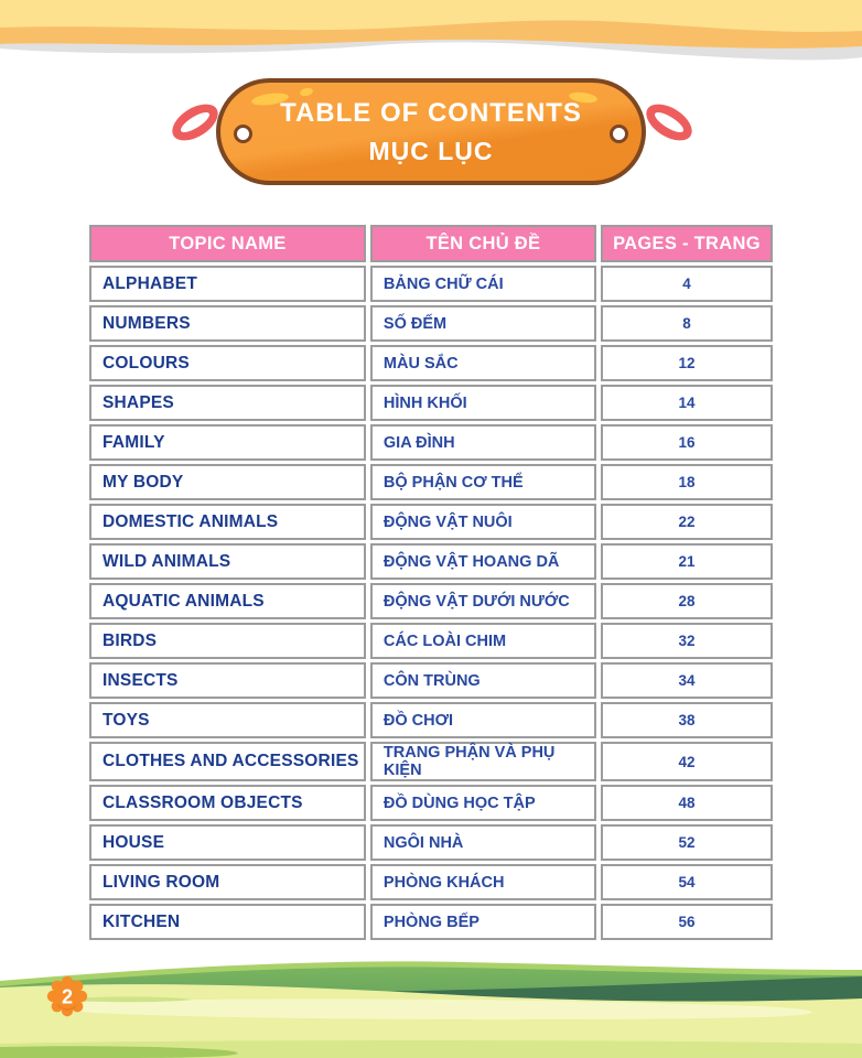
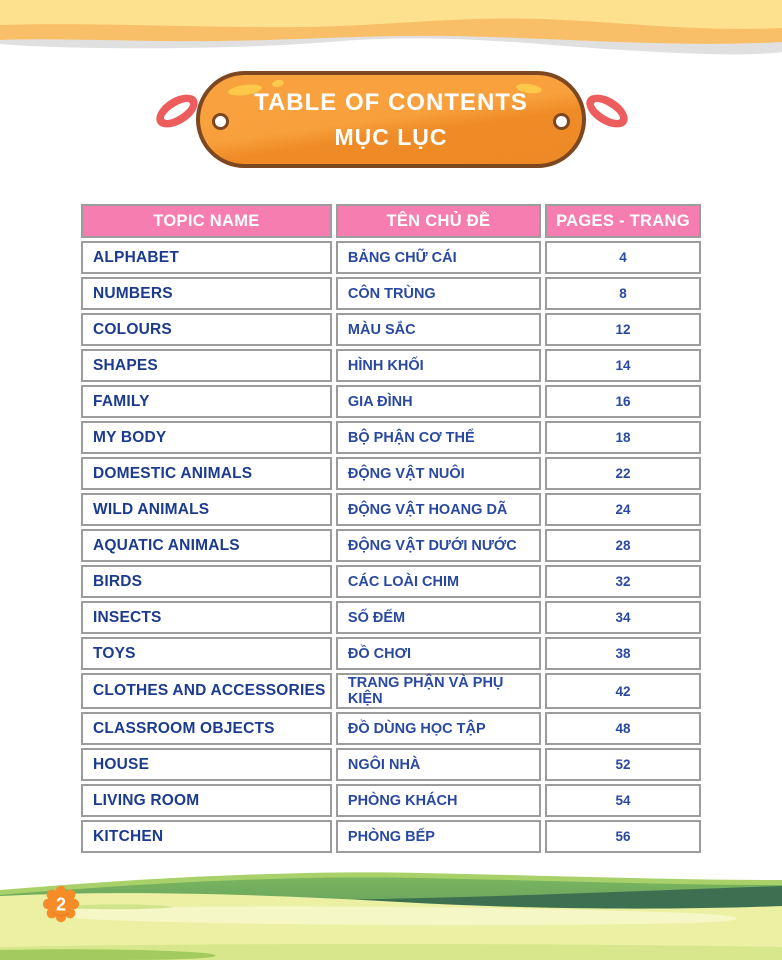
  TABLE OF CONTENTS
  MỤC LỤC
  TOPIC NAME	TÊN CHỦ ĐỀ	PAGES - TRANG
  ALPHABET	BẢNG CHỮ CÁI	4
- NUMBERS	SỐ ĐẾM	8
+ NUMBERS	CÔN TRÙNG	8
  COLOURS	MÀU SẮC	12
  SHAPES	HÌNH KHỐI	14
  FAMILY	GIA ĐÌNH	16
  MY BODY	BỘ PHẬN CƠ THỂ	18
  DOMESTIC ANIMALS	ĐỘNG VẬT NUÔI	22
- WILD ANIMALS	ĐỘNG VẬT HOANG DÃ	21
+ WILD ANIMALS	ĐỘNG VẬT HOANG DÃ	24
  AQUATIC ANIMALS	ĐỘNG VẬT DƯỚI NƯỚC	28
  BIRDS	CÁC LOÀI CHIM	32
- INSECTS	CÔN TRÙNG	34
+ INSECTS	SỐ ĐẾM	34
  TOYS	ĐỒ CHƠI	38
  CLOTHES AND ACCESSORIES	TRANG PHẬN VÀ PHỤ KIỆN	42
  CLASSROOM OBJECTS	ĐỒ DÙNG HỌC TẬP	48
  HOUSE	NGÔI NHÀ	52
  LIVING ROOM	PHÒNG KHÁCH	54
  KITCHEN	PHÒNG BẾP	56
  2
